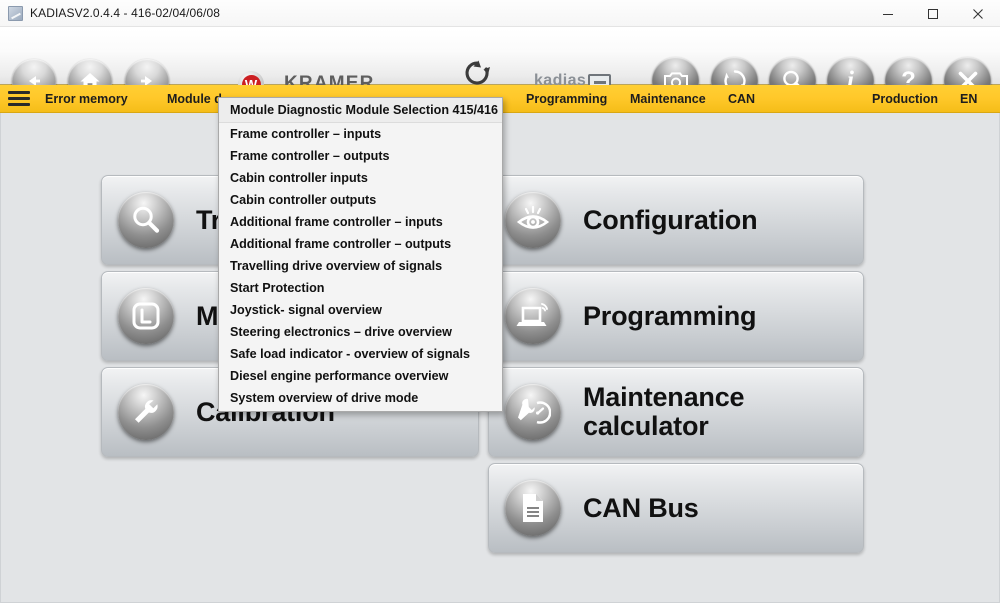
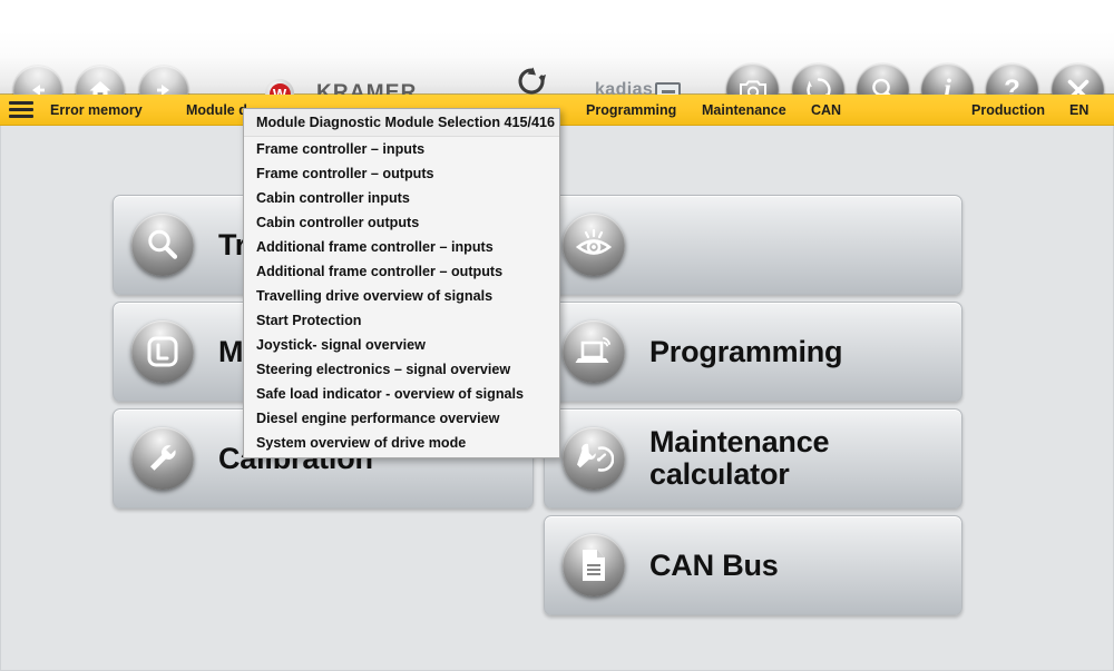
- KADIASV2.0.4.4 - 416-02/04/06/08
  W
  KRAMER
  kadias
  i
  ?
  Error memory
  Module
  Programming
  Maintenance
  CAN
  Production
  EN
  Tr
- Configuration
  Programming
  Maintenance calculator
  CAN Bus
  Module Diagnostic Module Selection 415/416
  Frame controller – inputs
  Frame controller – outputs
  Cabin controller inputs
  Cabin controller outputs
  Additional frame controller – inputs
  Additional frame controller – outputs
  Travelling drive overview of signals
  Start Protection
  Joystick- signal overview
- Steering electronics – drive overview
+ Steering electronics – signal overview
  Safe load indicator - overview of signals
  Diesel engine performance overview
  System overview of drive mode
